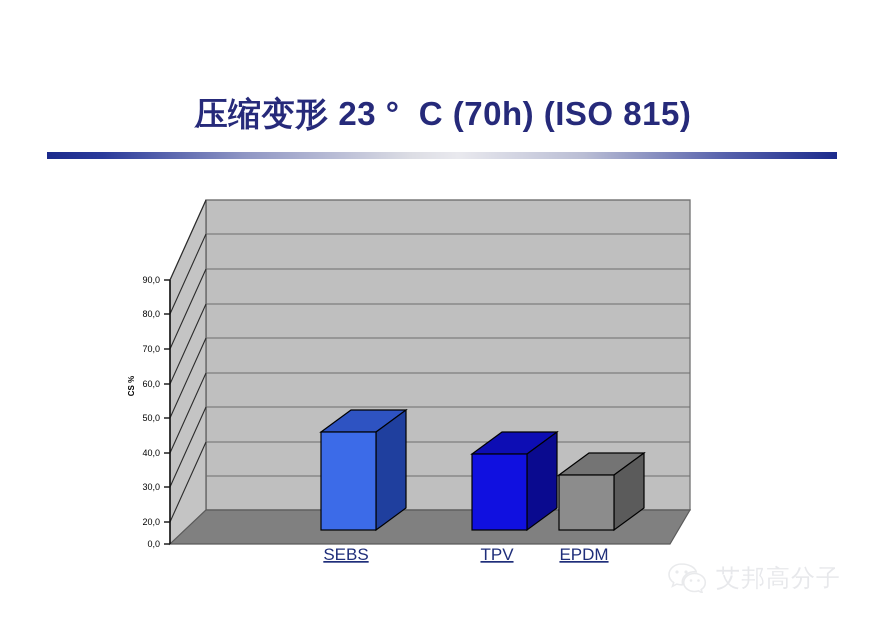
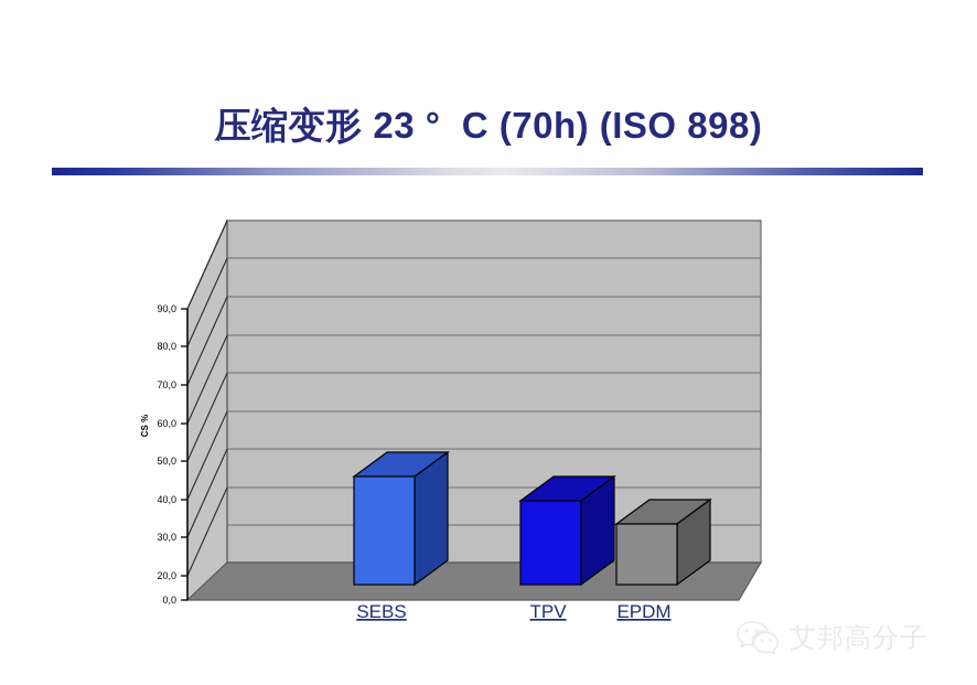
- 压缩变形 23 ° C (70h) (ISO 815)
+ 压缩变形 23 ° C (70h) (ISO 898)
  90,0
  80,0
  70,0
  60,0
  50,0
  40,0
  30,0
  20,0
  0,0
  SEBS
  TPV
  EPDM
  艾邦高分子
